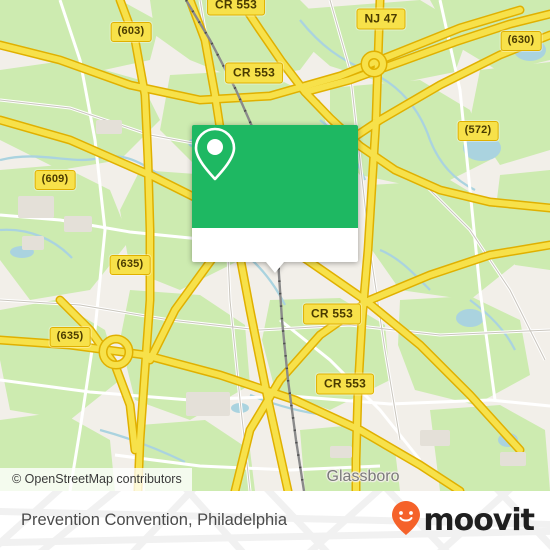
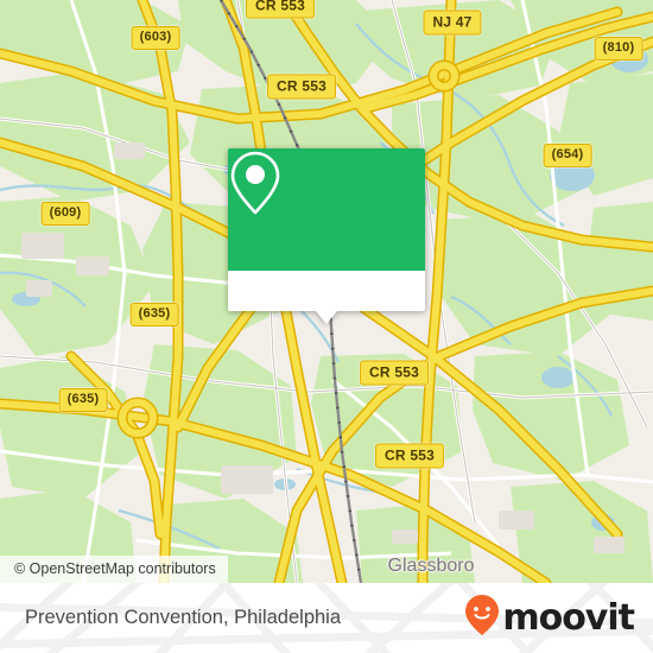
  CR 553
  (603)
  NJ 47
- (630)
+ (810)
  CR 553
- (572)
+ (654)
  (609)
  (635)
  CR 553
  (635)
  CR 553
  Glassboro
  © OpenStreetMap contributors
  Prevention Convention, Philadelphia
  moovit
